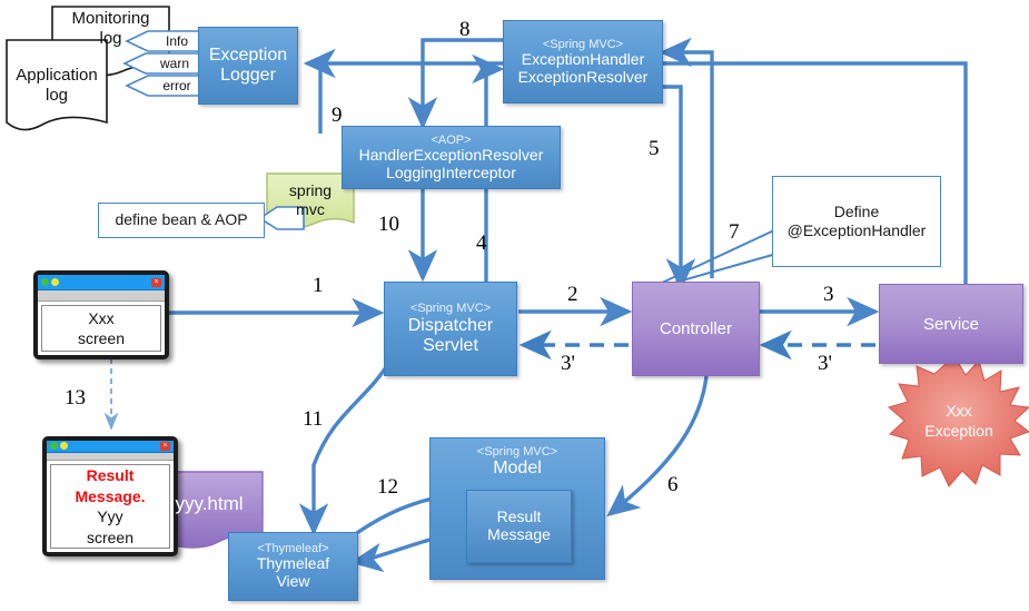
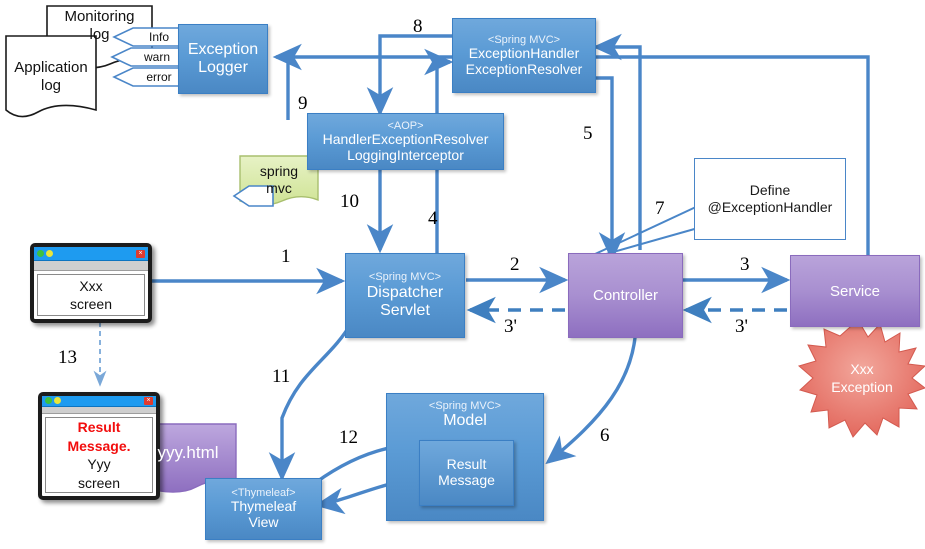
  Xxx
  Exception
  Monitoring
  log
  Application
  log
  Info
  warn
  error
  spring
  mvc
  yyy.html
  Exception
  Logger
  <Spring MVC>
  ExceptionHandler
  ExceptionResolver
  <AOP>
  HandlerExceptionResolver
  LoggingInterceptor
  <Spring MVC>
  Dispatcher
  Servlet
  Controller
  Service
  <Spring MVC>
  Model
  Result
  Message
  <Thymeleaf>
  Thymeleaf
  View
- define bean & AOP
  Define
  @ExceptionHandler
  Xxx
  screen
  Result
  Message.
  Yyy
  screen
  1
  2
  3
  3'
  3'
  4
  5
  6
  7
  8
  9
  10
  11
  12
  13
